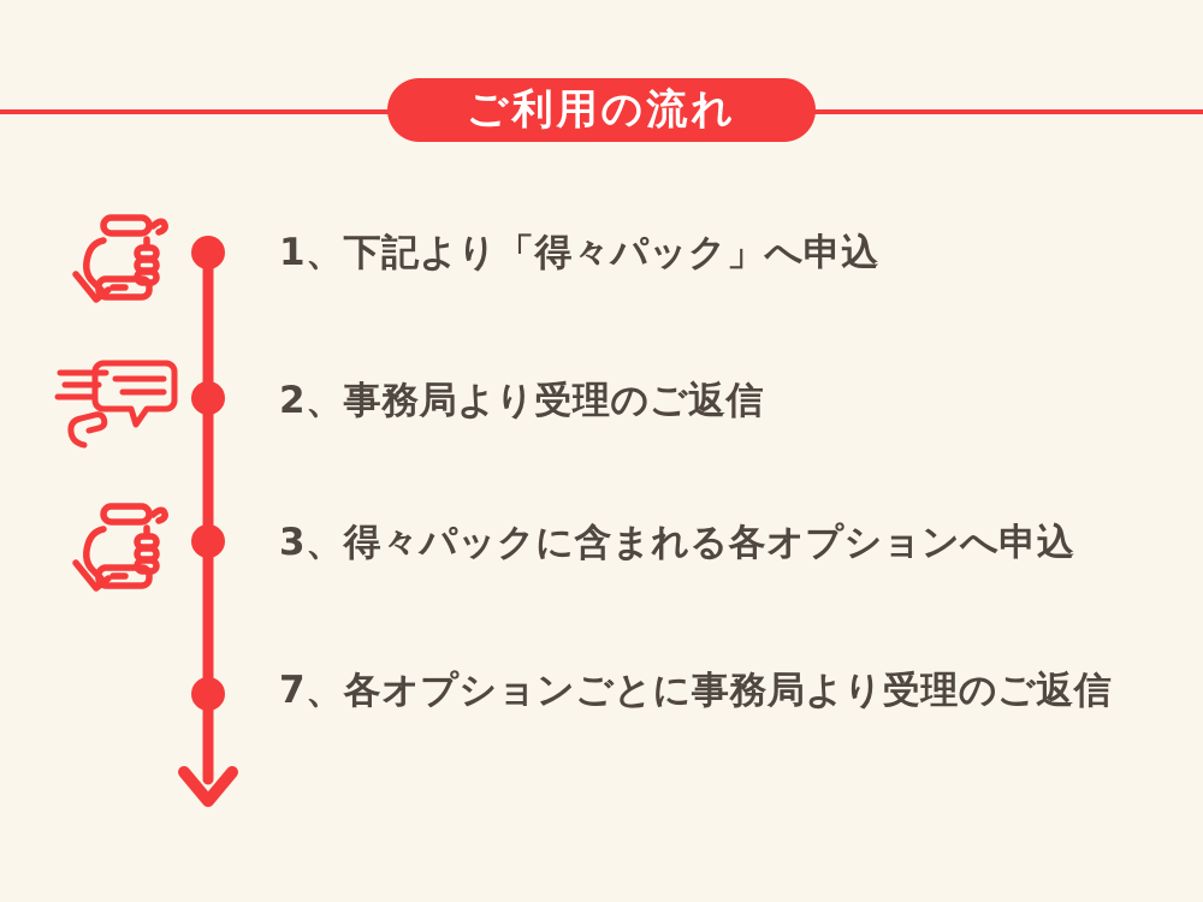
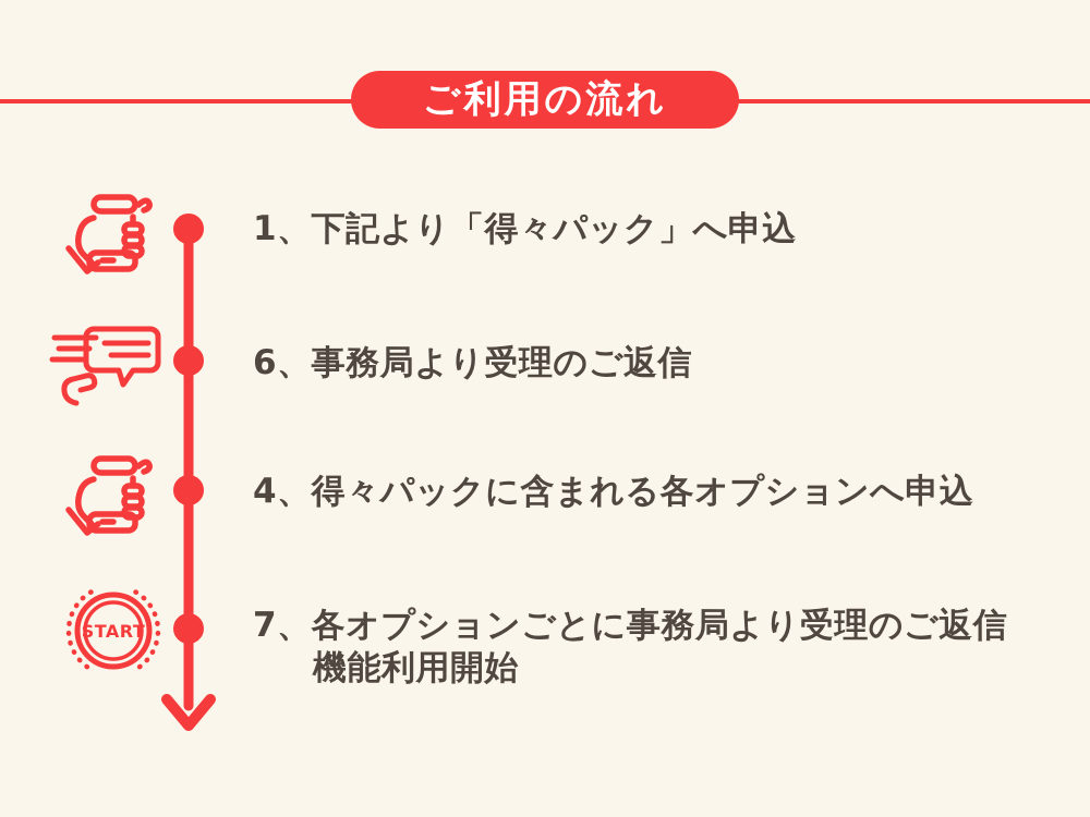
  ご利用の流れ
+ START
  1、下記より「得々パック」へ申込
- 2、事務局より受理のご返信
+ 6、事務局より受理のご返信
- 3、得々パックに含まれる各オプションへ申込
+ 4、得々パックに含まれる各オプションへ申込
  7、各オプションごとに事務局より受理のご返信
+ 機能利用開始
